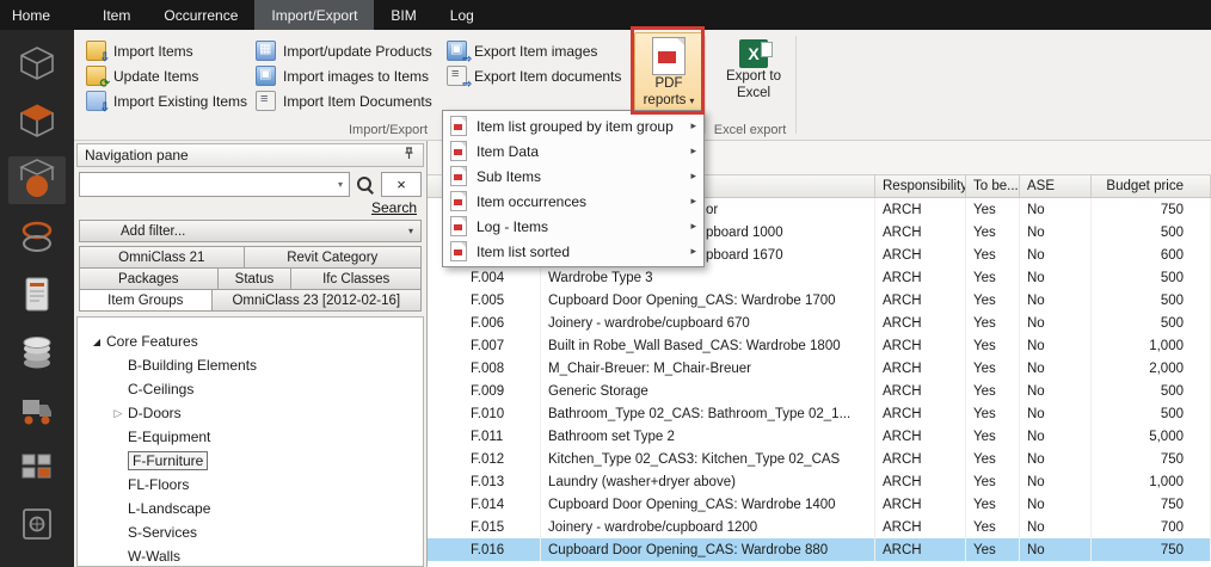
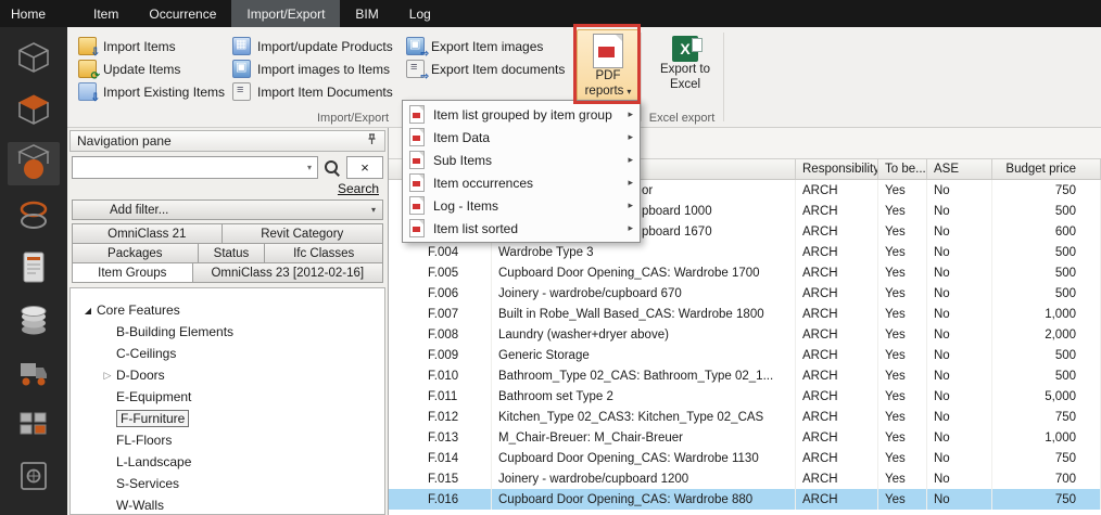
  Home
  Item
  Occurrence
  Import/Export
  BIM
  Log
  Import Items
  Update Items
  Import Existing Items
  Import/update Products
  Import images to Items
  Import Item Documents
  Export Item images
  Export Item documents
  PDF
  reports ▾
  Export to
  Excel
  Import/Export
  Excel export
  Navigation pane
  ▾
  ×
  Search
  Add filter...
  ▾
  OmniClass 21
  Revit Category
  Packages
  Status
  Ifc Classes
  Item Groups
  OmniClass 23 [2012-02-16]
  ◢
  Core Features
  B-Building Elements
  C-Ceilings
  ▷
  D-Doors
  E-Equipment
  F-Furniture
  FL-Floors
  L-Landscape
  S-Services
  W-Walls
  Responsibility
  To be...
  ASE
  Budget price
  or
  ARCH
  Yes
  No
  750
  pboard 1000
  ARCH
  Yes
  No
  500
  pboard 1670
  ARCH
  Yes
  No
  600
  F.004
  Wardrobe Type 3
  ARCH
  Yes
  No
  500
  F.005
  Cupboard Door Opening_CAS: Wardrobe 1700
  ARCH
  Yes
  No
  500
  F.006
  Joinery - wardrobe/cupboard 670
  ARCH
  Yes
  No
  500
  F.007
  Built in Robe_Wall Based_CAS: Wardrobe 1800
  ARCH
  Yes
  No
  1,000
  F.008
- M_Chair-Breuer: M_Chair-Breuer
+ Laundry (washer+dryer above)
  ARCH
  Yes
  No
  2,000
  F.009
  Generic Storage
  ARCH
  Yes
  No
  500
  F.010
  Bathroom_Type 02_CAS: Bathroom_Type 02_1...
  ARCH
  Yes
  No
  500
  F.011
  Bathroom set Type 2
  ARCH
  Yes
  No
  5,000
  F.012
  Kitchen_Type 02_CAS3: Kitchen_Type 02_CAS
  ARCH
  Yes
  No
  750
  F.013
- Laundry (washer+dryer above)
+ M_Chair-Breuer: M_Chair-Breuer
  ARCH
  Yes
  No
  1,000
  F.014
- Cupboard Door Opening_CAS: Wardrobe 1400
+ Cupboard Door Opening_CAS: Wardrobe 1130
  ARCH
  Yes
  No
  750
  F.015
  Joinery - wardrobe/cupboard 1200
  ARCH
  Yes
  No
  700
  F.016
  Cupboard Door Opening_CAS: Wardrobe 880
  ARCH
  Yes
  No
  750
  Item list grouped by item group
  ▸
  Item Data
  ▸
  Sub Items
  ▸
  Item occurrences
  ▸
  Log - Items
  ▸
  Item list sorted
  ▸
